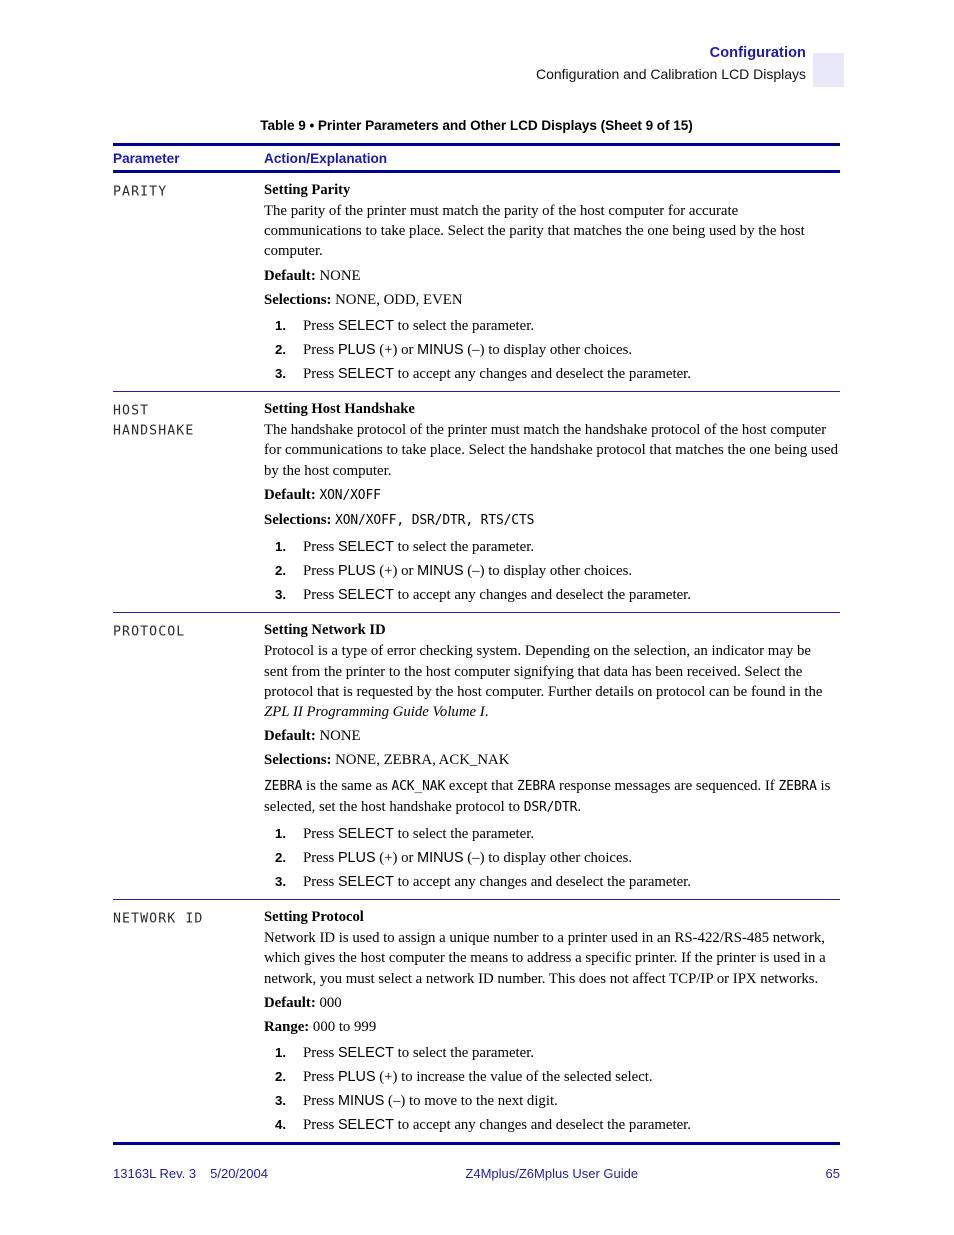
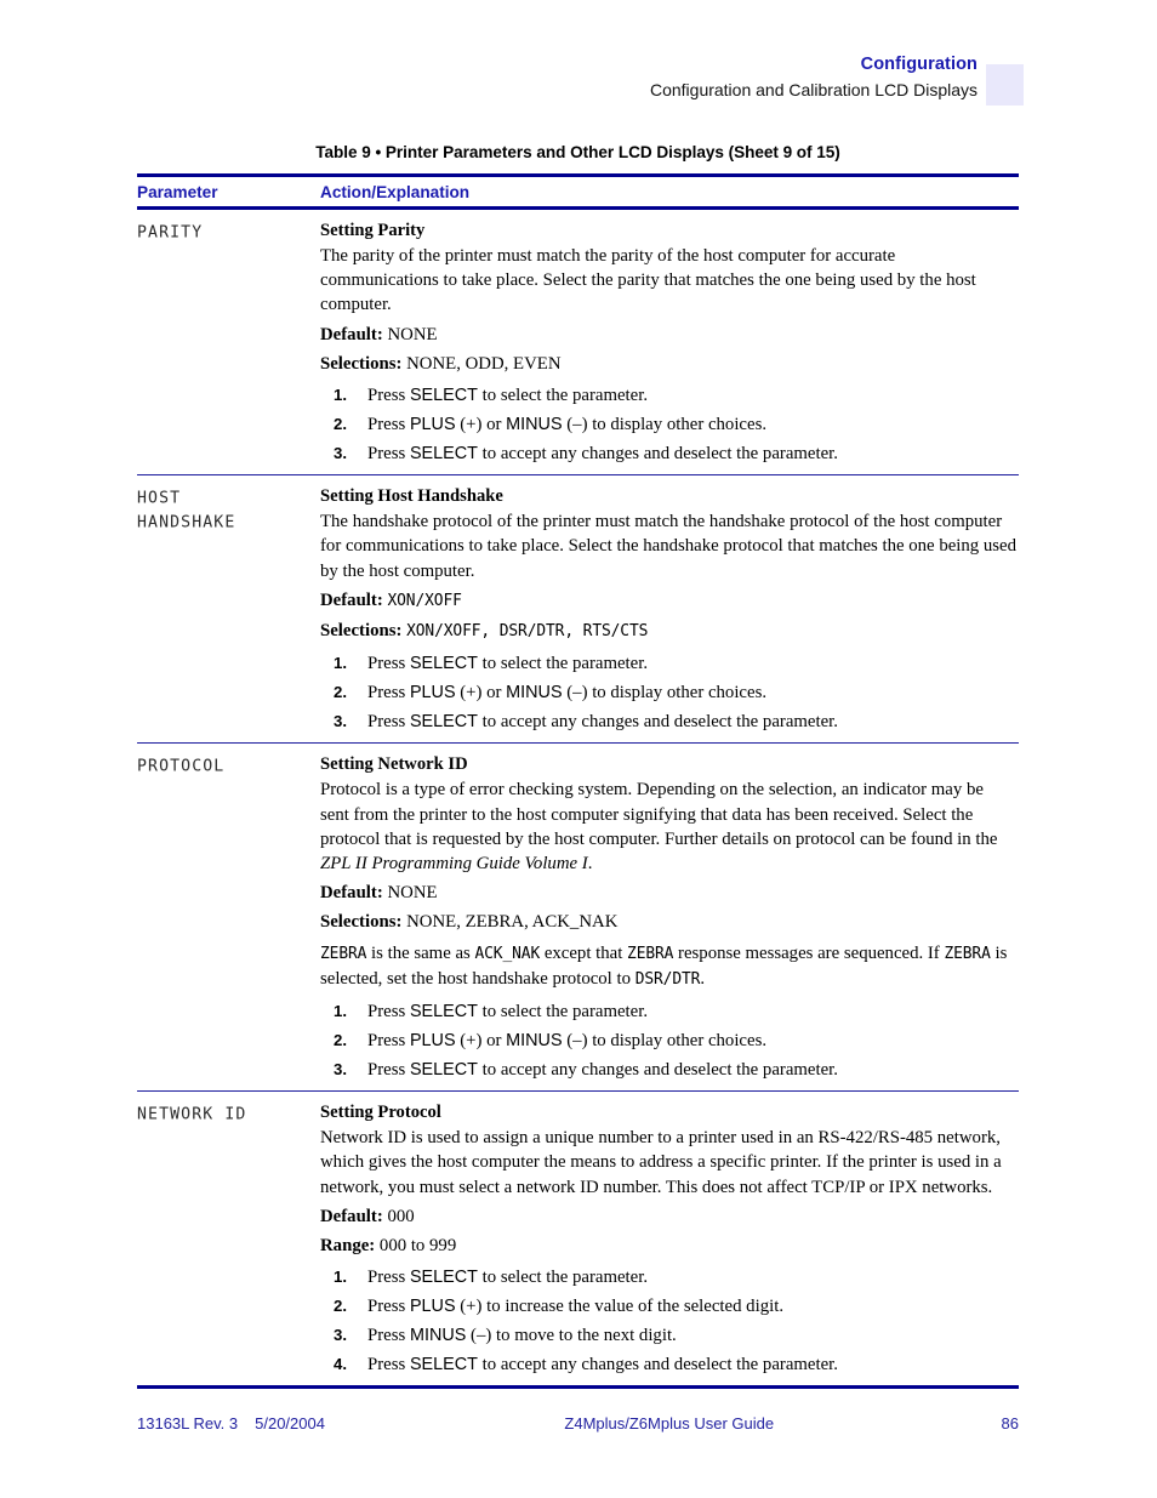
  Configuration
  Configuration and Calibration LCD Displays
  Table 9 • Printer Parameters and Other LCD Displays (Sheet 9 of 15)
  Parameter
  Action/Explanation
  PARITY
  Setting Parity
  The parity of the printer must match the parity of the host computer for accurate communications to take place. Select the parity that matches the one being used by the host computer.
  Default: NONE
  Selections: NONE, ODD, EVEN
  1.
  Press SELECT to select the parameter.
  2.
  Press PLUS (+) or MINUS (–) to display other choices.
  3.
  Press SELECT to accept any changes and deselect the parameter.
  HOST
  HANDSHAKE
  Setting Host Handshake
  The handshake protocol of the printer must match the handshake protocol of the host computer for communications to take place. Select the handshake protocol that matches the one being used by the host computer.
  Default: XON/XOFF
  Selections: XON/XOFF, DSR/DTR, RTS/CTS
  1.
  Press SELECT to select the parameter.
  2.
  Press PLUS (+) or MINUS (–) to display other choices.
  3.
  Press SELECT to accept any changes and deselect the parameter.
  PROTOCOL
  Setting Network ID
  Protocol is a type of error checking system. Depending on the selection, an indicator may be sent from the printer to the host computer signifying that data has been received. Select the protocol that is requested by the host computer. Further details on protocol can be found in the ZPL II Programming Guide Volume I.
  Default: NONE
  Selections: NONE, ZEBRA, ACK_NAK
  ZEBRA is the same as ACK_NAK except that ZEBRA response messages are sequenced. If ZEBRA is selected, set the host handshake protocol to DSR/DTR.
  1.
  Press SELECT to select the parameter.
  2.
  Press PLUS (+) or MINUS (–) to display other choices.
  3.
  Press SELECT to accept any changes and deselect the parameter.
  NETWORK ID
  Setting Protocol
  Network ID is used to assign a unique number to a printer used in an RS-422/RS-485 network, which gives the host computer the means to address a specific printer. If the printer is used in a network, you must select a network ID number. This does not affect TCP/IP or IPX networks.
  Default: 000
  Range: 000 to 999
  1.
  Press SELECT to select the parameter.
  2.
- Press PLUS (+) to increase the value of the selected select.
+ Press PLUS (+) to increase the value of the selected digit.
  3.
  Press MINUS (–) to move to the next digit.
  4.
  Press SELECT to accept any changes and deselect the parameter.
  13163L Rev. 3 5/20/2004
  Z4Mplus/Z6Mplus User Guide
- 65
+ 86
